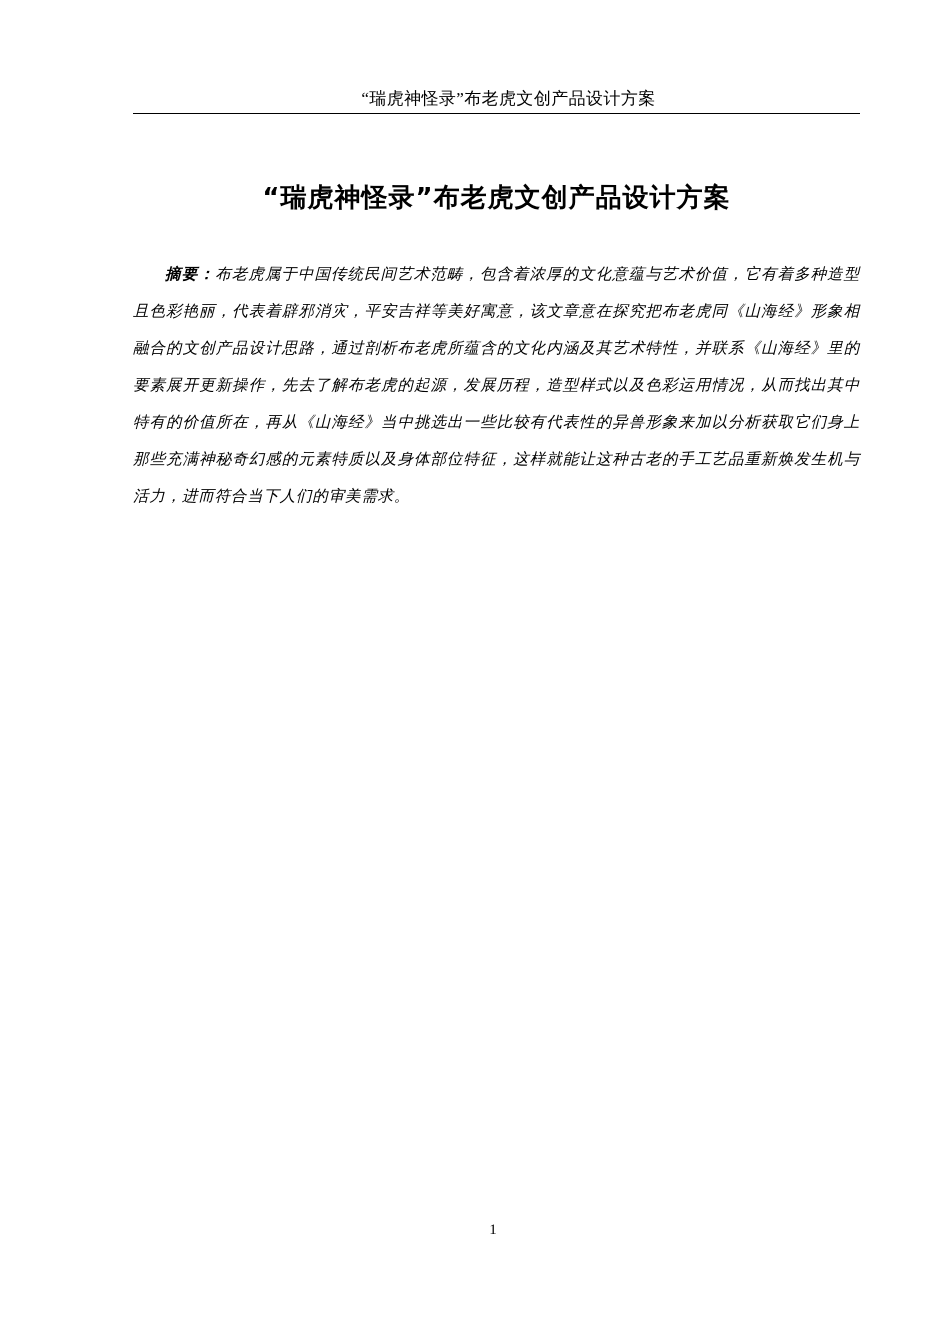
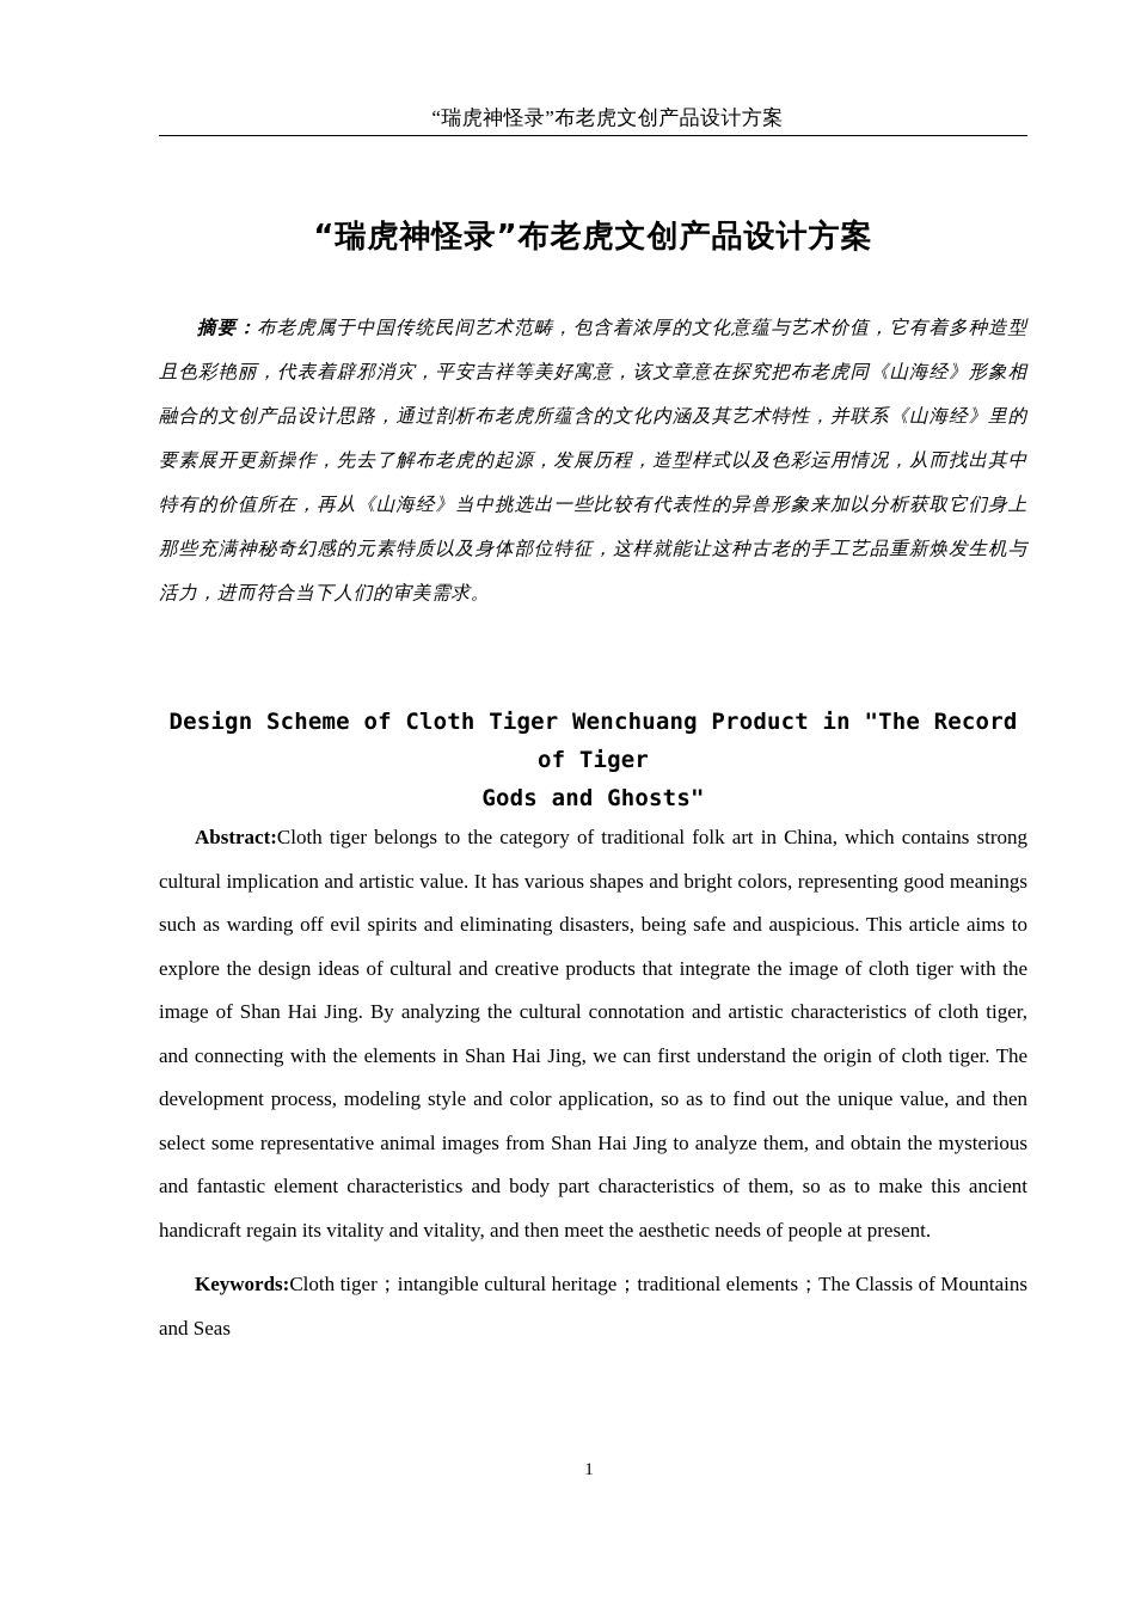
  “瑞虎神怪录”布老虎文创产品设计方案
  “瑞虎神怪录”布老虎文创产品设计方案
  摘要：布老虎属于中国传统民间艺术范畴，包含着浓厚的文化意蕴与艺术价值，它有着多种造型且色彩艳丽，代表着辟邪消灾，平安吉祥等美好寓意，该文章意在探究把布老虎同《山海经》形象相融合的文创产品设计思路，通过剖析布老虎所蕴含的文化内涵及其艺术特性，并联系《山海经》里的要素展开更新操作，先去了解布老虎的起源，发展历程，造型样式以及色彩运用情况，从而找出其中特有的价值所在，再从《山海经》当中挑选出一些比较有代表性的异兽形象来加以分析获取它们身上那些充满神秘奇幻感的元素特质以及身体部位特征，这样就能让这种古老的手工艺品重新焕发生机与活力，进而符合当下人们的审美需求。
+ Design Scheme of Cloth Tiger Wenchuang Product in "The Record of Tiger
+ Gods and Ghosts"
+ Abstract:Cloth tiger belongs to the category of traditional folk art in China, which contains strong cultural implication and artistic value. It has various shapes and bright colors, representing good meanings such as warding off evil spirits and eliminating disasters, being safe and auspicious. This article aims to explore the design ideas of cultural and creative products that integrate the image of cloth tiger with the image of Shan Hai Jing. By analyzing the cultural connotation and artistic characteristics of cloth tiger, and connecting with the elements in Shan Hai Jing, we can first understand the origin of cloth tiger. The development process, modeling style and color application, so as to find out the unique value, and then select some representative animal images from Shan Hai Jing to analyze them, and obtain the mysterious and fantastic element characteristics and body part characteristics of them, so as to make this ancient handicraft regain its vitality and vitality, and then meet the aesthetic needs of people at present.
+ Keywords:Cloth tiger；intangible cultural heritage；traditional elements；The Classis of Mountains and Seas
  1
